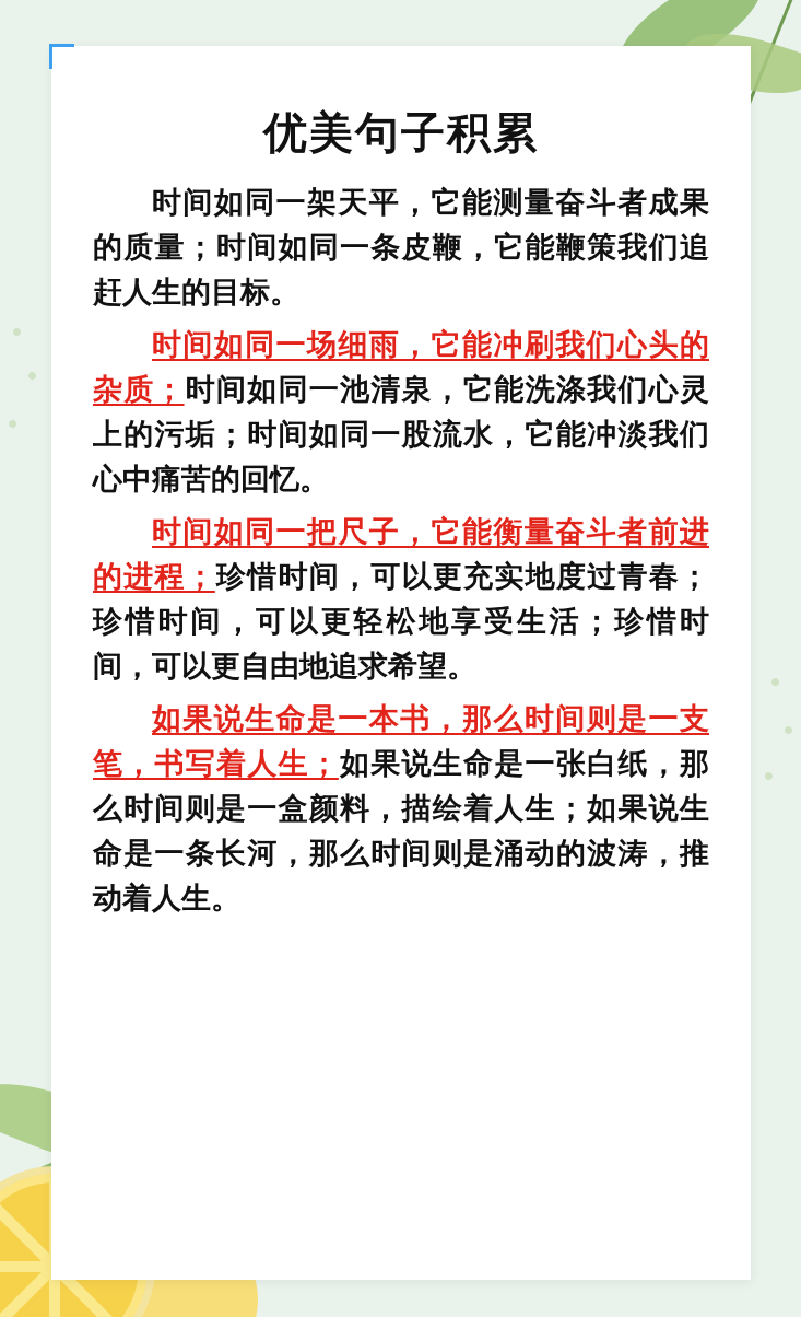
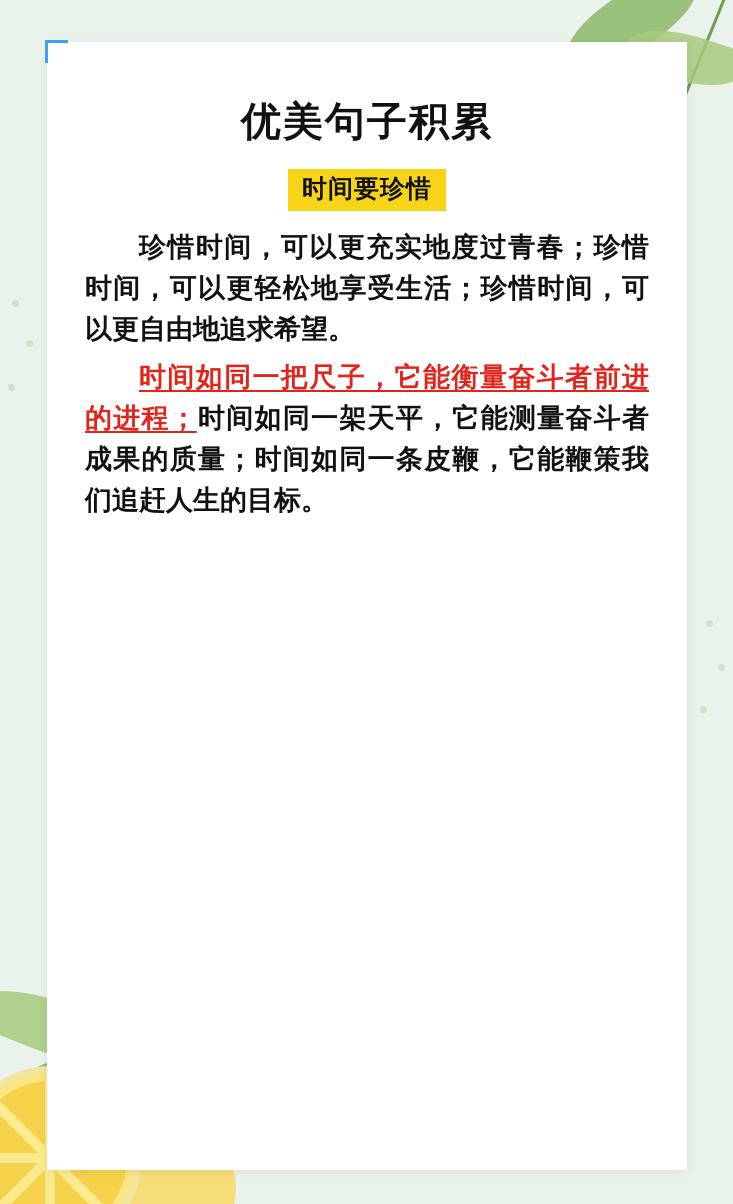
  优美句子积累
+ 时间要珍惜
- 时间如同一架天平，它能测量奋斗者成果的质量；时间如同一条皮鞭，它能鞭策我们追赶人生的目标。
+ 珍惜时间，可以更充实地度过青春；珍惜时间，可以更轻松地享受生活；珍惜时间，可以更自由地追求希望。
- 时间如同一场细雨，它能冲刷我们心头的杂质；时间如同一池清泉，它能洗涤我们心灵上的污垢；时间如同一股流水，它能冲淡我们心中痛苦的回忆。
- 时间如同一把尺子，它能衡量奋斗者前进的进程；珍惜时间，可以更充实地度过青春；珍惜时间，可以更轻松地享受生活；珍惜时间，可以更自由地追求希望。
+ 时间如同一把尺子，它能衡量奋斗者前进的进程；时间如同一架天平，它能测量奋斗者成果的质量；时间如同一条皮鞭，它能鞭策我们追赶人生的目标。
- 如果说生命是一本书，那么时间则是一支笔，书写着人生；如果说生命是一张白纸，那么时间则是一盒颜料，描绘着人生；如果说生命是一条长河，那么时间则是涌动的波涛，推动着人生。
